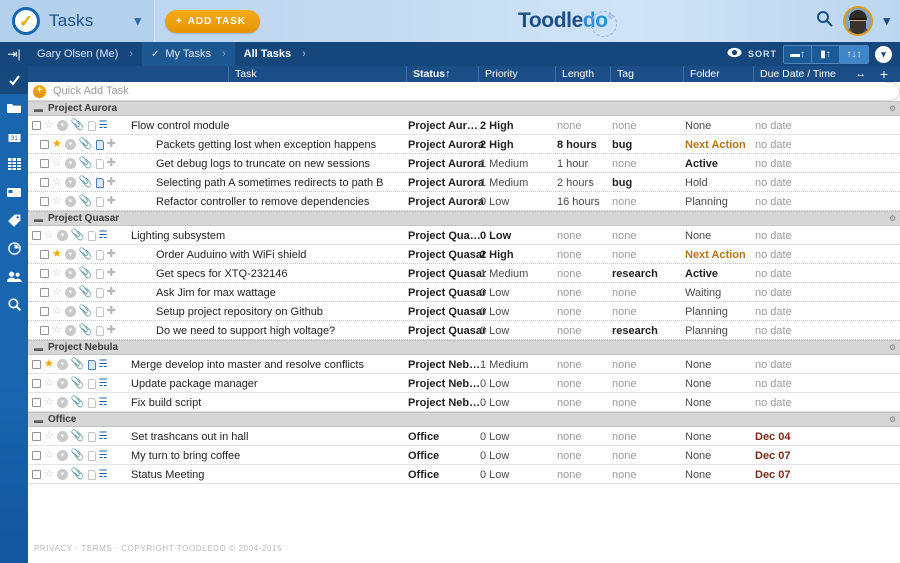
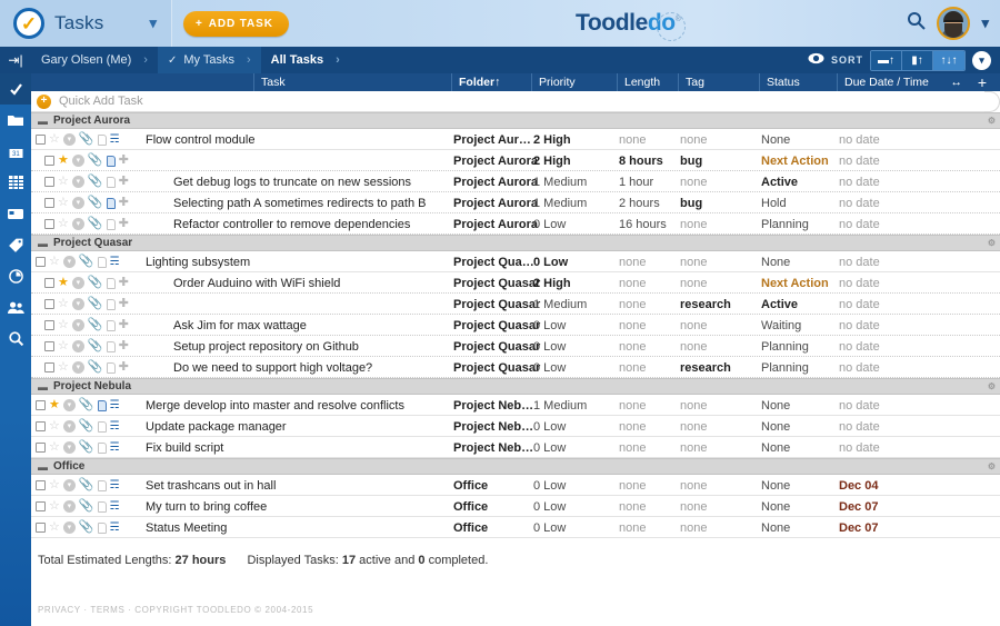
  ✓
  Tasks
  ▾
  +
  ADD TASK
  Toodledo
  ▾
  ⇥|
  Gary Olsen (Me)
  ›
  ✓
  My Tasks
  ›
  All Tasks
  ›
  SORT
  ▬↑
  ▮↑
  ↑↓↑
  ▾
  ↔
  +
  Task
- Status
+ Folder
  ↑
  Priority
  Length
  Tag
- Folder
+ Status
  Due Date / Time
  +
  Quick Add Task
  ▬
  Project Aurora
  ⚙
  ☆
  📎
  ☴
  Flow control module
  Project Aur…
  2 High
  none
  none
  None
  no date
  ★
  📎
  ✚
- Packets getting lost when exception happens
  Project Aurora
  2 High
  8 hours
  bug
  Next Action
  no date
  ☆
  📎
  ✚
  Get debug logs to truncate on new sessions
  Project Aurora
  1 Medium
  1 hour
  none
  Active
  no date
  ☆
  📎
  ✚
  Selecting path A sometimes redirects to path B
  Project Aurora
  1 Medium
  2 hours
  bug
  Hold
  no date
  ☆
  📎
  ✚
  Refactor controller to remove dependencies
  Project Aurora
  0 Low
  16 hours
  none
  Planning
  no date
  ▬
  Project Quasar
  ⚙
  ☆
  📎
  ☴
  Lighting subsystem
  Project Qua…
  0 Low
  none
  none
  None
  no date
  ★
  📎
  ✚
  Order Auduino with WiFi shield
  Project Quasar
  2 High
  none
  none
  Next Action
  no date
  ☆
  📎
  ✚
- Get specs for XTQ-232146
  Project Quasar
  1 Medium
  none
  research
  Active
  no date
  ☆
  📎
  ✚
  Ask Jim for max wattage
  Project Quasar
  0 Low
  none
  none
  Waiting
  no date
  ☆
  📎
  ✚
  Setup project repository on Github
  Project Quasar
  0 Low
  none
  none
  Planning
  no date
  ☆
  📎
  ✚
  Do we need to support high voltage?
  Project Quasar
  0 Low
  none
  research
  Planning
  no date
  ▬
  Project Nebula
  ⚙
  ★
  📎
  ☴
  Merge develop into master and resolve conflicts
  Project Neb…
  1 Medium
  none
  none
  None
  no date
  ☆
  📎
  ☴
  Update package manager
  Project Neb…
  0 Low
  none
  none
  None
  no date
  ☆
  📎
  ☴
  Fix build script
  Project Neb…
  0 Low
  none
  none
  None
  no date
  ▬
  Office
  ⚙
  ☆
  📎
  ☴
  Set trashcans out in hall
  Office
  0 Low
  none
  none
  None
  Dec 04
  ☆
  📎
  ☴
  My turn to bring coffee
  Office
  0 Low
  none
  none
  None
  Dec 07
  ☆
  📎
  ☴
  Status Meeting
  Office
  0 Low
  none
  none
  None
  Dec 07
+ Total Estimated Lengths: 27 hours Displayed Tasks: 17 active and 0 completed.
  PRIVACY · TERMS · COPYRIGHT TOODLEDO © 2004-2015
